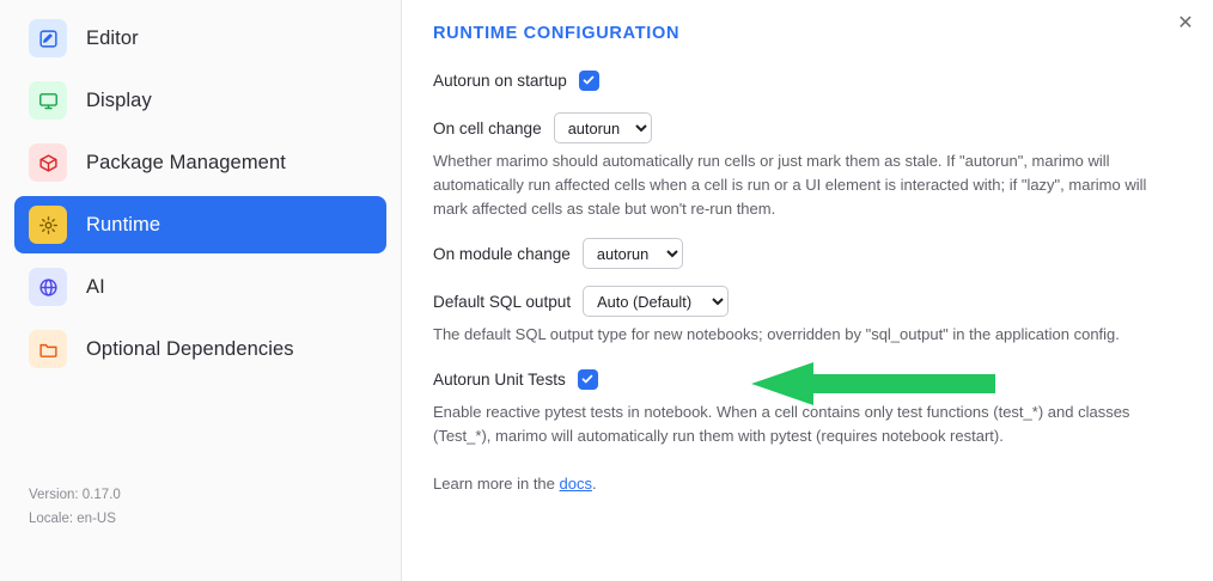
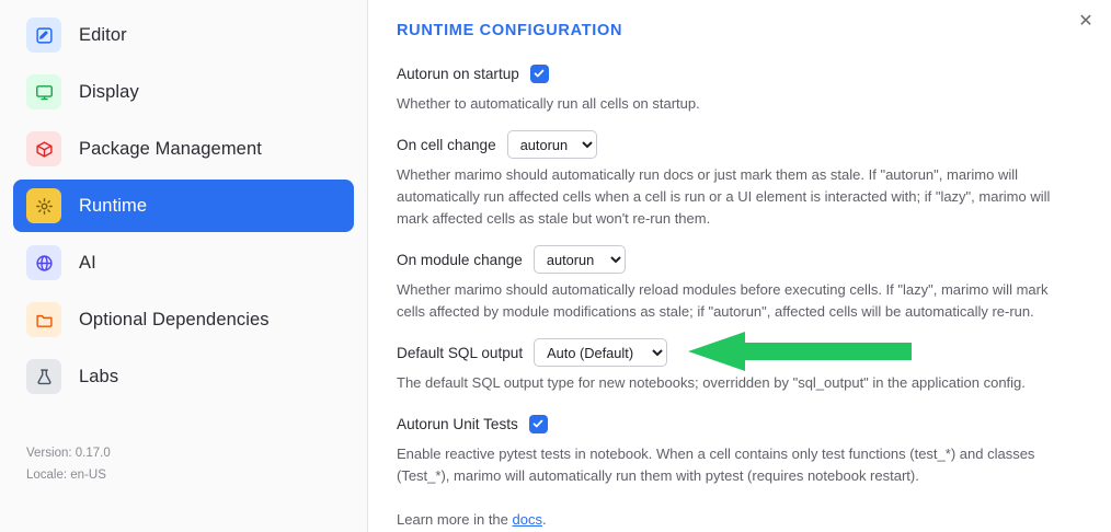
  Editor
  Display
  Package Management
  Runtime
  AI
  Optional Dependencies
+ Labs
  Version: 0.17.0
  Locale: en-US
  ✕
  RUNTIME CONFIGURATION
  Autorun on startup
+ Whether to automatically run all cells on startup.
  On cell change
  autorun
- Whether marimo should automatically run cells or just mark them as stale. If "autorun", marimo will automatically run affected cells when a cell is run or a UI element is interacted with; if "lazy", marimo will mark affected cells as stale but won't re-run them.
+ Whether marimo should automatically run docs or just mark them as stale. If "autorun", marimo will automatically run affected cells when a cell is run or a UI element is interacted with; if "lazy", marimo will mark affected cells as stale but won't re-run them.
  On module change
  autorun
+ Whether marimo should automatically reload modules before executing cells. If "lazy", marimo will mark cells affected by module modifications as stale; if "autorun", affected cells will be automatically re-run.
  Default SQL output
  Auto (Default)
  The default SQL output type for new notebooks; overridden by "sql_output" in the application config.
  Autorun Unit Tests
  Enable reactive pytest tests in notebook. When a cell contains only test functions (test_*) and classes (Test_*), marimo will automatically run them with pytest (requires notebook restart).
  Learn more in the docs.
